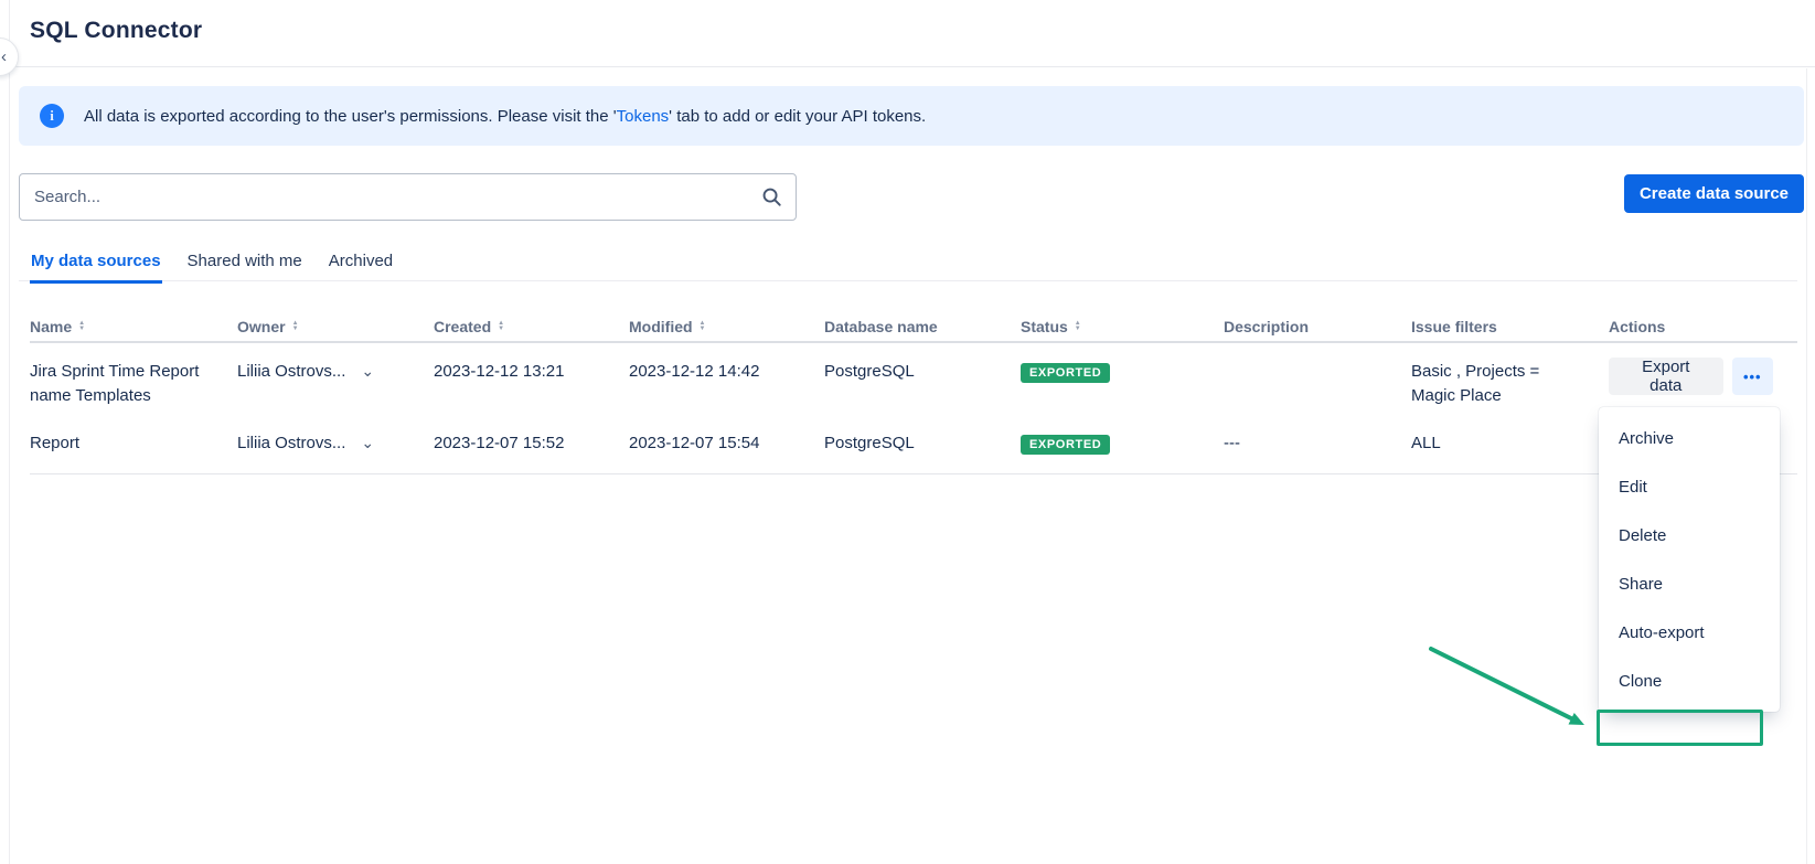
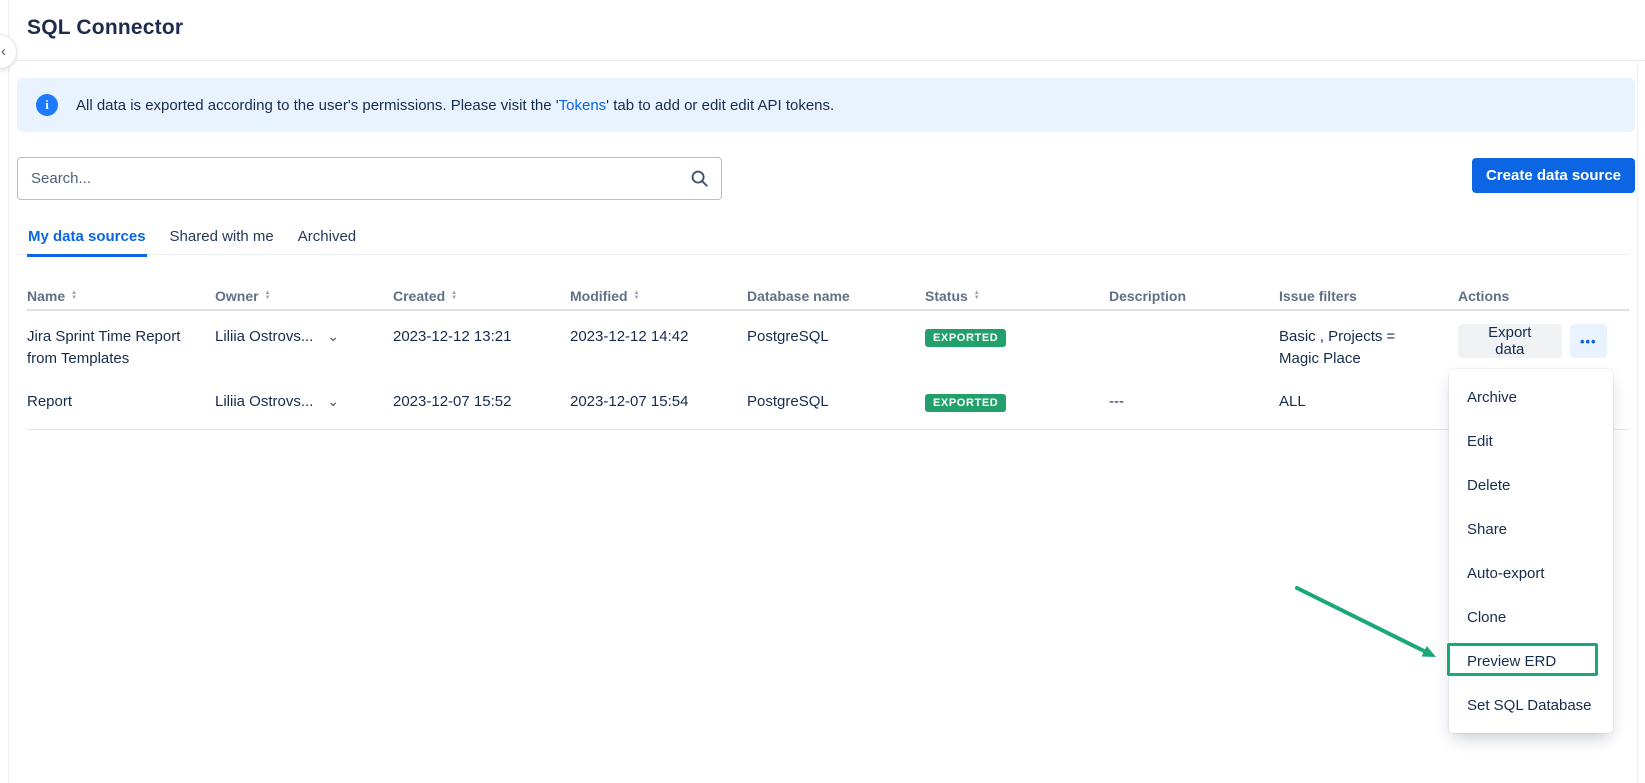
  SQL Connector
  ‹
  i
- All data is exported according to the user's permissions. Please visit the 'Tokens' tab to add or edit your API tokens.
+ All data is exported according to the user's permissions. Please visit the 'Tokens' tab to add or edit edit API tokens.
  Search...
  Create data source
  My data sources
  Shared with me
  Archived
  Name
  Owner
  Created
  Modified
  Database name
  Status
  Description
  Issue filters
  Actions
- Jira Sprint Time Report name Templates
+ Jira Sprint Time Report from Templates
  Liliia Ostrovs...
  ⌄
  2023-12-12 13:21
  2023-12-12 14:42
  PostgreSQL
  EXPORTED
  Basic , Projects = Magic Place
  Export data
  •••
  Report
  Liliia Ostrovs...
  ⌄
  2023-12-07 15:52
  2023-12-07 15:54
  PostgreSQL
  EXPORTED
  ---
  ALL
  Archive
  Edit
  Delete
  Share
  Auto-export
  Clone
+ Preview ERD
+ Set SQL Database
